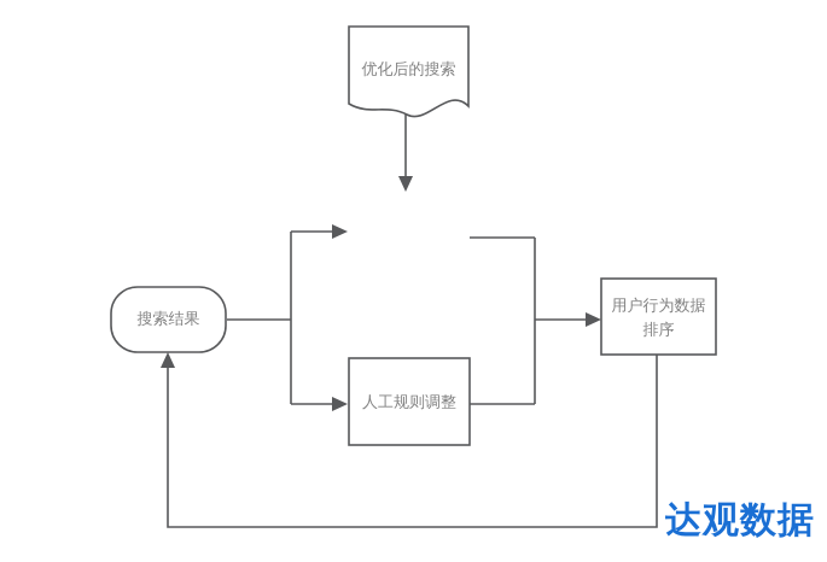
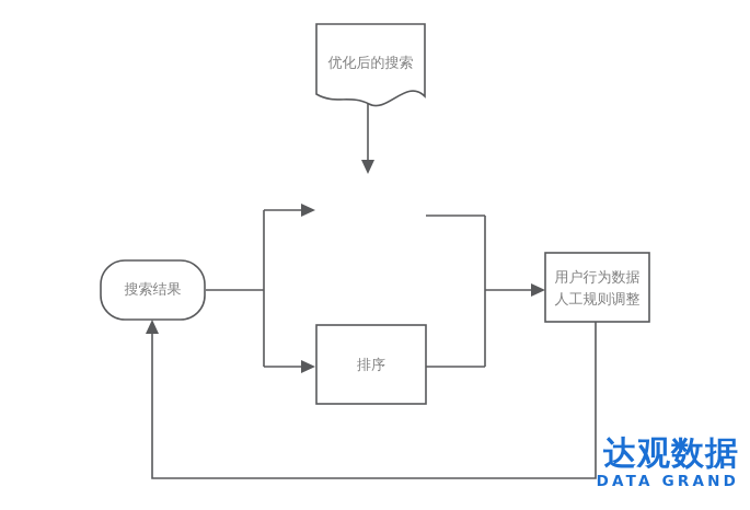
  优化后的搜索
  搜索结果
- 人工规则调整
+ 排序
  用户行为数据
- 排序
+ 人工规则调整
  达观数据
+ DATA GRAND
